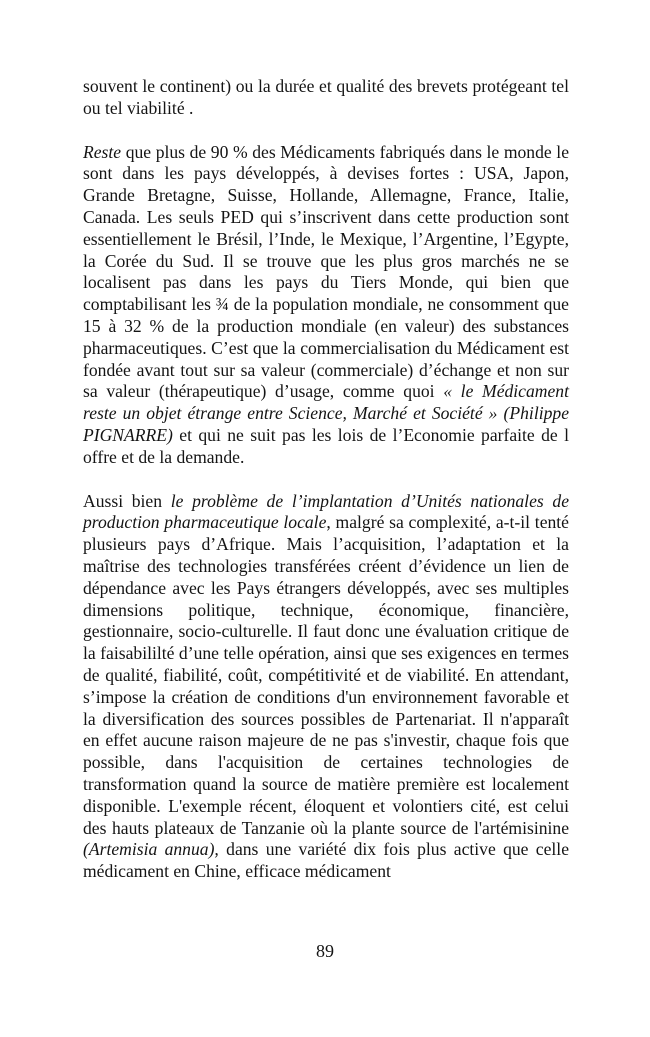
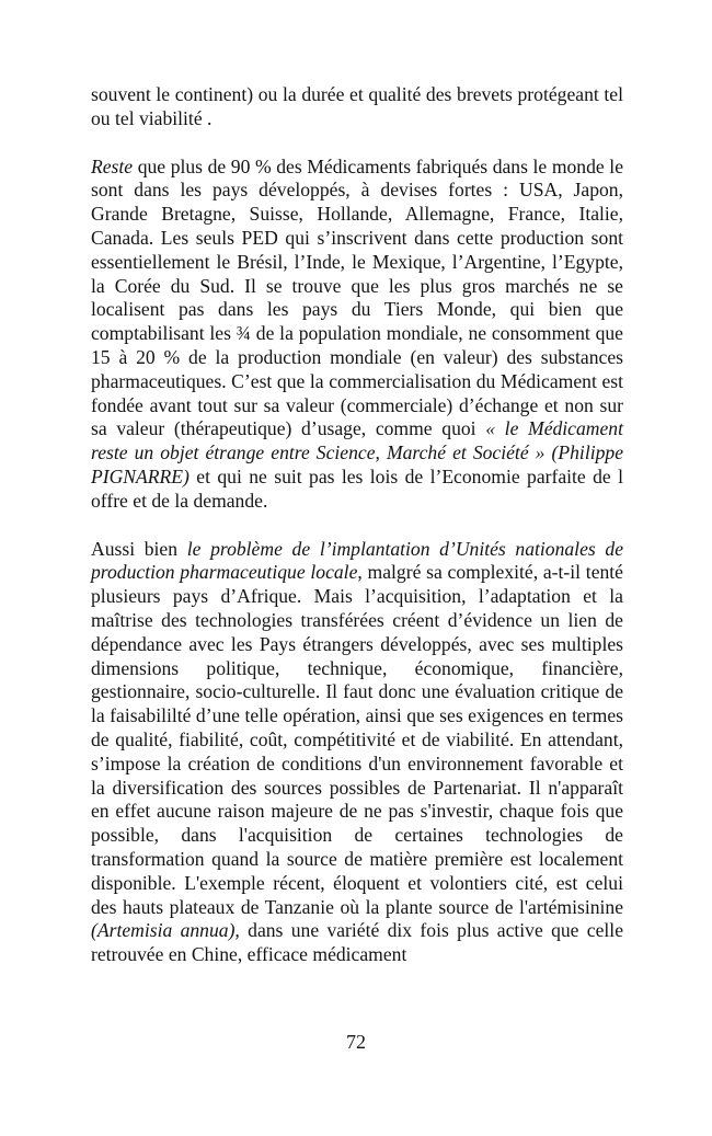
  souvent le continent) ou la durée et qualité des brevets protégeant tel ou tel viabilité .
- Reste que plus de 90 % des Médicaments fabriqués dans le monde le sont dans les pays développés, à devises fortes : USA, Japon, Grande Bretagne, Suisse, Hollande, Allemagne, France, Italie, Canada. Les seuls PED qui s’inscrivent dans cette production sont essentiellement le Brésil, l’Inde, le Mexique, l’Argentine, l’Egypte, la Corée du Sud. Il se trouve que les plus gros marchés ne se localisent pas dans les pays du Tiers Monde, qui bien que comptabilisant les ¾ de la population mondiale, ne consomment que 15 à 32 % de la production mondiale (en valeur) des substances pharmaceutiques. C’est que la commercialisation du Médicament est fondée avant tout sur sa valeur (commerciale) d’échange et non sur sa valeur (thérapeutique) d’usage, comme quoi « le Médicament reste un objet étrange entre Science, Marché et Société » (Philippe PIGNARRE) et qui ne suit pas les lois de l’Economie parfaite de l offre et de la demande.
+ Reste que plus de 90 % des Médicaments fabriqués dans le monde le sont dans les pays développés, à devises fortes : USA, Japon, Grande Bretagne, Suisse, Hollande, Allemagne, France, Italie, Canada. Les seuls PED qui s’inscrivent dans cette production sont essentiellement le Brésil, l’Inde, le Mexique, l’Argentine, l’Egypte, la Corée du Sud. Il se trouve que les plus gros marchés ne se localisent pas dans les pays du Tiers Monde, qui bien que comptabilisant les ¾ de la population mondiale, ne consomment que 15 à 20 % de la production mondiale (en valeur) des substances pharmaceutiques. C’est que la commercialisation du Médicament est fondée avant tout sur sa valeur (commerciale) d’échange et non sur sa valeur (thérapeutique) d’usage, comme quoi « le Médicament reste un objet étrange entre Science, Marché et Société » (Philippe PIGNARRE) et qui ne suit pas les lois de l’Economie parfaite de l offre et de la demande.
- Aussi bien le problème de l’implantation d’Unités nationales de production pharmaceutique locale, malgré sa complexité, a-t-il tenté plusieurs pays d’Afrique. Mais l’acquisition, l’adaptation et la maîtrise des technologies transférées créent d’évidence un lien de dépendance avec les Pays étrangers développés, avec ses multiples dimensions politique, technique, économique, financière, gestionnaire, socio-culturelle. Il faut donc une évaluation critique de la faisabililté d’une telle opération, ainsi que ses exigences en termes de qualité, fiabilité, coût, compétitivité et de viabilité. En attendant, s’impose la création de conditions d'un environnement favorable et la diversification des sources possibles de Partenariat. Il n'apparaît en effet aucune raison majeure de ne pas s'investir, chaque fois que possible, dans l'acquisition de certaines technologies de transformation quand la source de matière première est localement disponible. L'exemple récent, éloquent et volontiers cité, est celui des hauts plateaux de Tanzanie où la plante source de l'artémisinine (Artemisia annua), dans une variété dix fois plus active que celle médicament en Chine, efficace médicament
+ Aussi bien le problème de l’implantation d’Unités nationales de production pharmaceutique locale, malgré sa complexité, a-t-il tenté plusieurs pays d’Afrique. Mais l’acquisition, l’adaptation et la maîtrise des technologies transférées créent d’évidence un lien de dépendance avec les Pays étrangers développés, avec ses multiples dimensions politique, technique, économique, financière, gestionnaire, socio-culturelle. Il faut donc une évaluation critique de la faisabililté d’une telle opération, ainsi que ses exigences en termes de qualité, fiabilité, coût, compétitivité et de viabilité. En attendant, s’impose la création de conditions d'un environnement favorable et la diversification des sources possibles de Partenariat. Il n'apparaît en effet aucune raison majeure de ne pas s'investir, chaque fois que possible, dans l'acquisition de certaines technologies de transformation quand la source de matière première est localement disponible. L'exemple récent, éloquent et volontiers cité, est celui des hauts plateaux de Tanzanie où la plante source de l'artémisinine (Artemisia annua), dans une variété dix fois plus active que celle retrouvée en Chine, efficace médicament
- 89
+ 72
